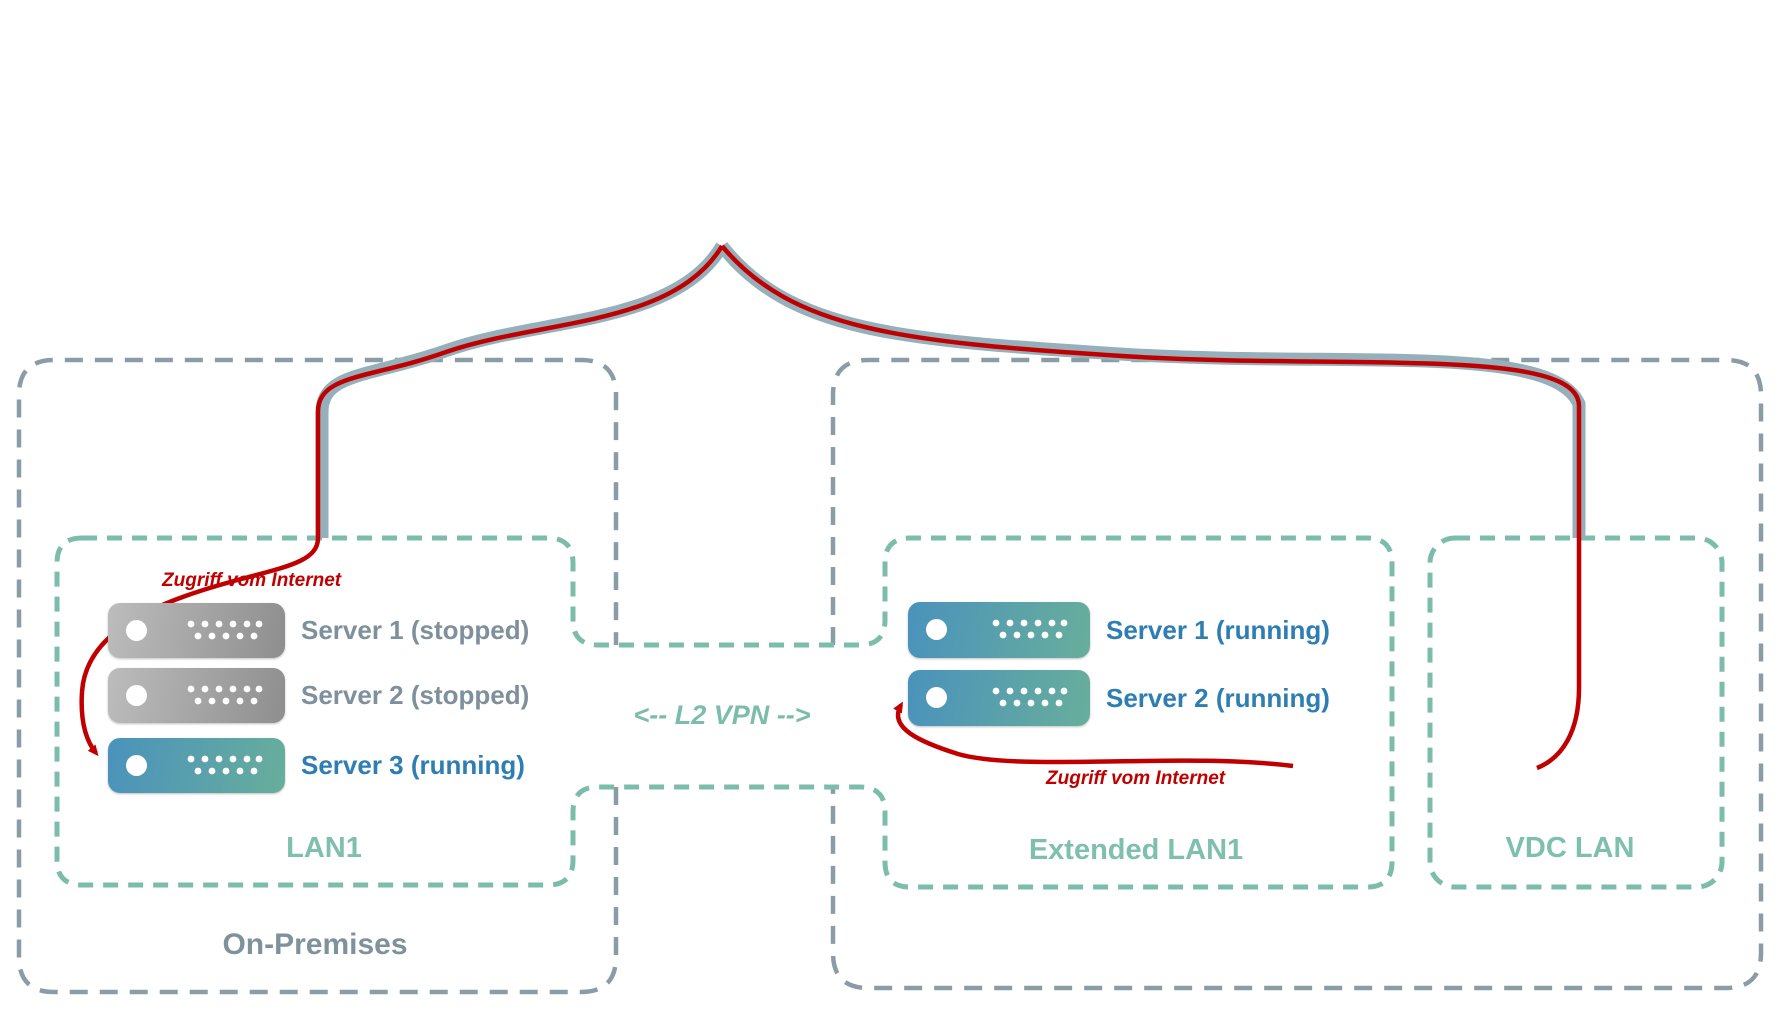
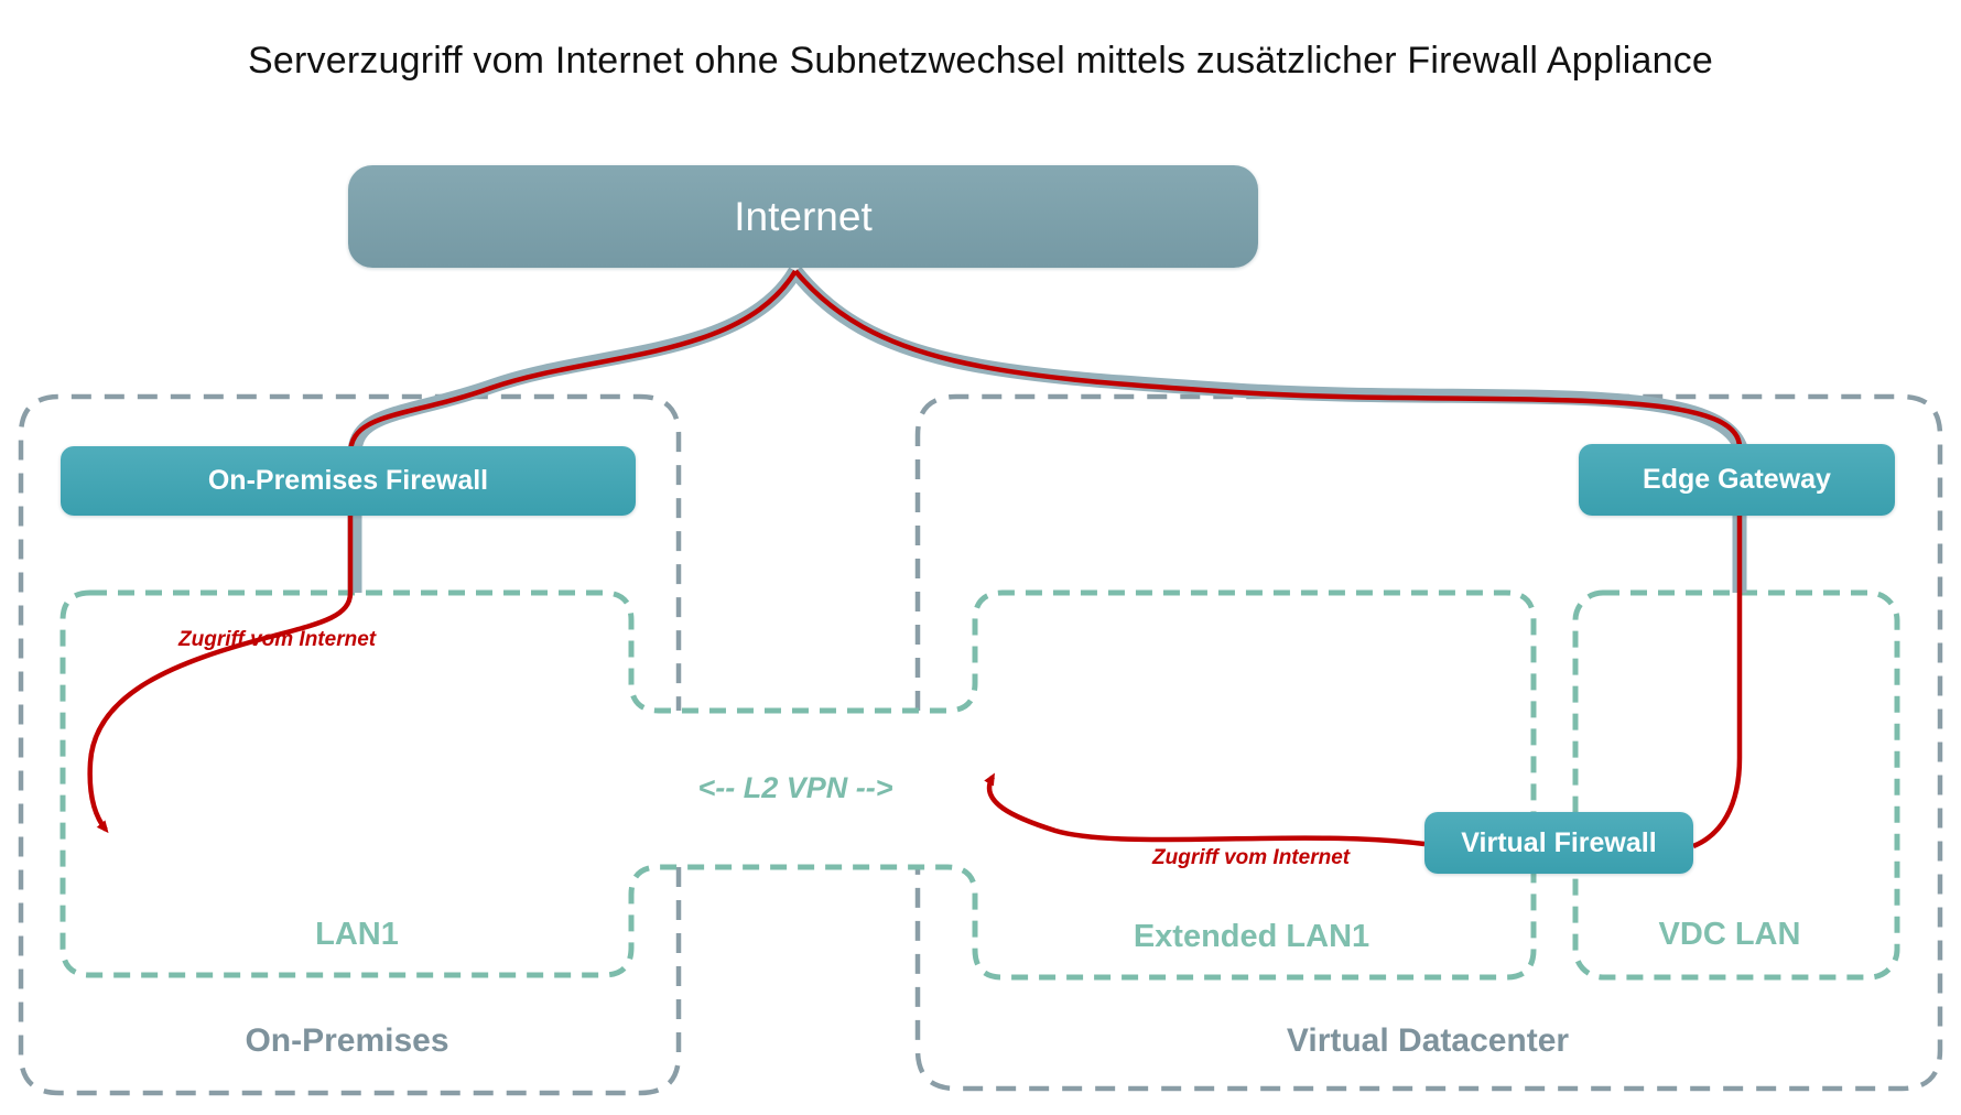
+ Serverzugriff vom Internet ohne Subnetzwechsel mittels zusätzlicher Firewall Appliance
+ Internet
+ On-Premises Firewall
+ Edge Gateway
+ Virtual Firewall
  Zugriff vom Internet
  Zugriff vom Internet
  <-- L2 VPN -->
- Server 1 (stopped)
- Server 2 (stopped)
- Server 3 (running)
- Server 1 (running)
- Server 2 (running)
  LAN1
  Extended LAN1
  VDC LAN
  On-Premises
+ Virtual Datacenter
